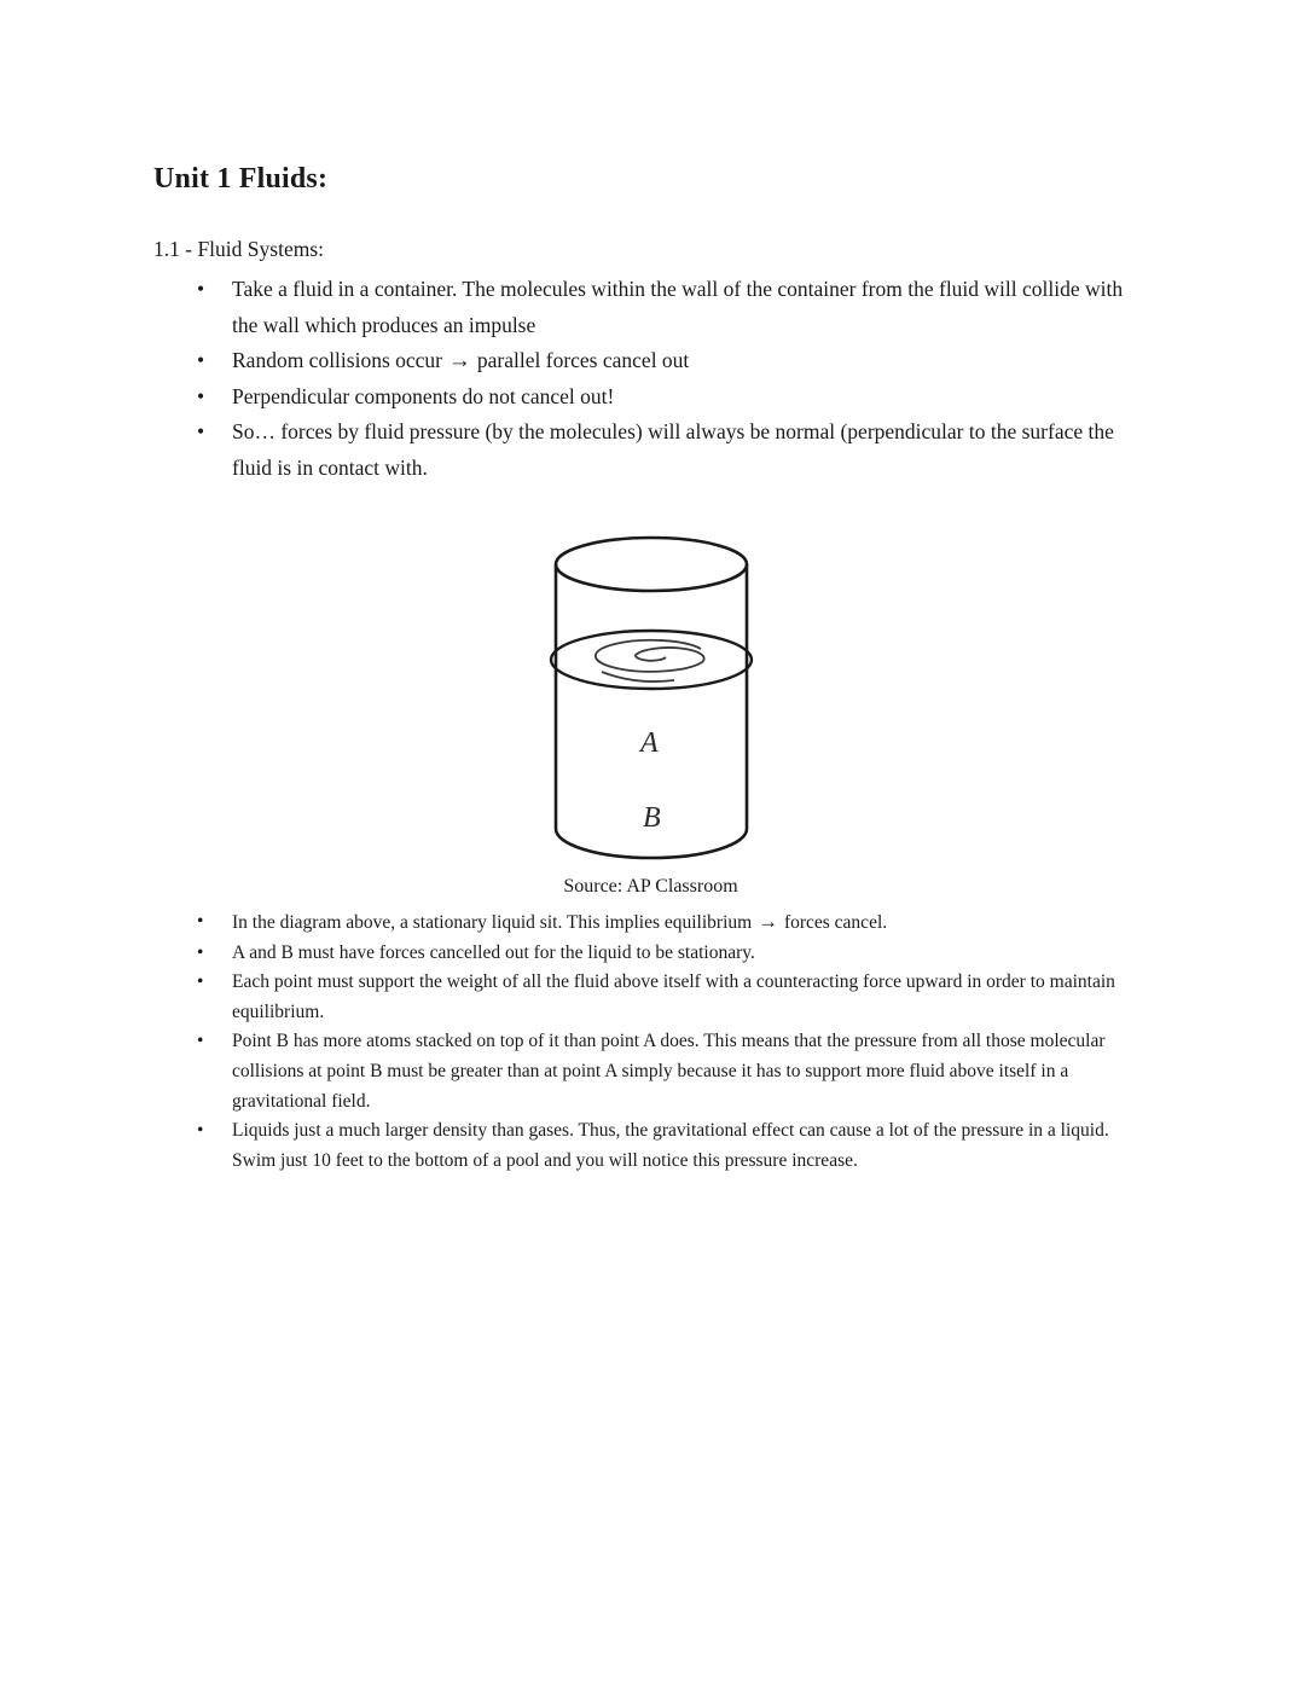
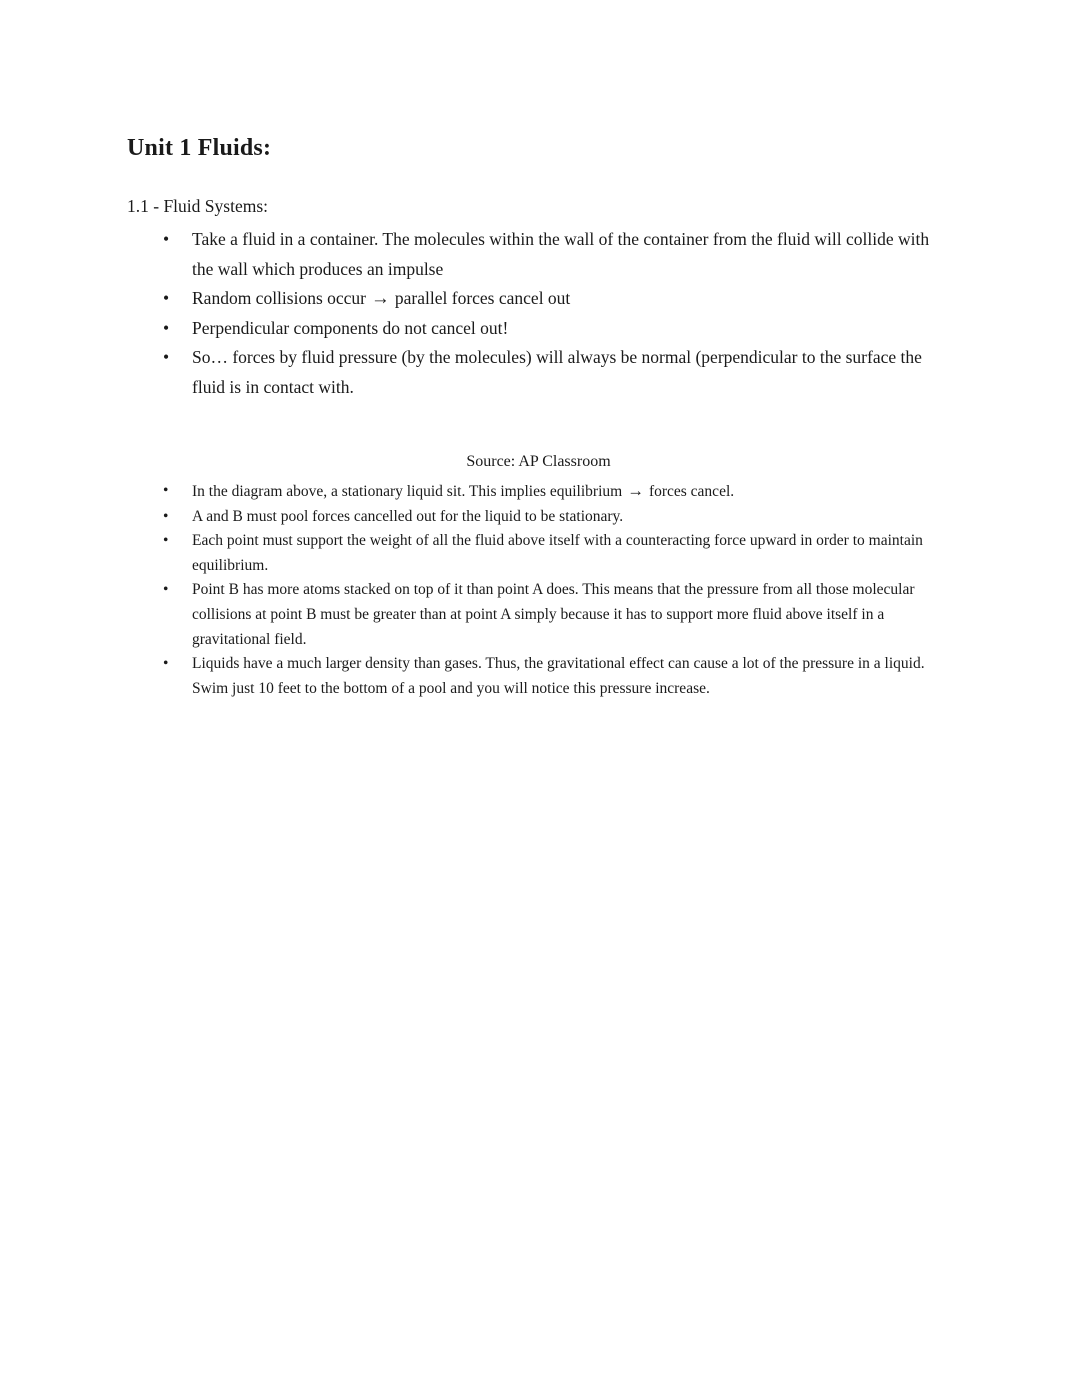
  Unit 1 Fluids:
  1.1 - Fluid Systems:
  •
  Take a fluid in a container. The molecules within the wall of the container from the fluid will collide with the wall which produces an impulse
  •
  Random collisions occur → parallel forces cancel out
  •
  Perpendicular components do not cancel out!
  •
  So… forces by fluid pressure (by the molecules) will always be normal (perpendicular to the surface the fluid is in contact with.
- A
- B
  Source: AP Classroom
  •
  In the diagram above, a stationary liquid sit. This implies equilibrium → forces cancel.
  •
- A and B must have forces cancelled out for the liquid to be stationary.
+ A and B must pool forces cancelled out for the liquid to be stationary.
  •
  Each point must support the weight of all the fluid above itself with a counteracting force upward in order to maintain equilibrium.
  •
  Point B has more atoms stacked on top of it than point A does. This means that the pressure from all those molecular collisions at point B must be greater than at point A simply because it has to support more fluid above itself in a gravitational field.
  •
- Liquids just a much larger density than gases. Thus, the gravitational effect can cause a lot of the pressure in a liquid. Swim just 10 feet to the bottom of a pool and you will notice this pressure increase.
+ Liquids have a much larger density than gases. Thus, the gravitational effect can cause a lot of the pressure in a liquid. Swim just 10 feet to the bottom of a pool and you will notice this pressure increase.
